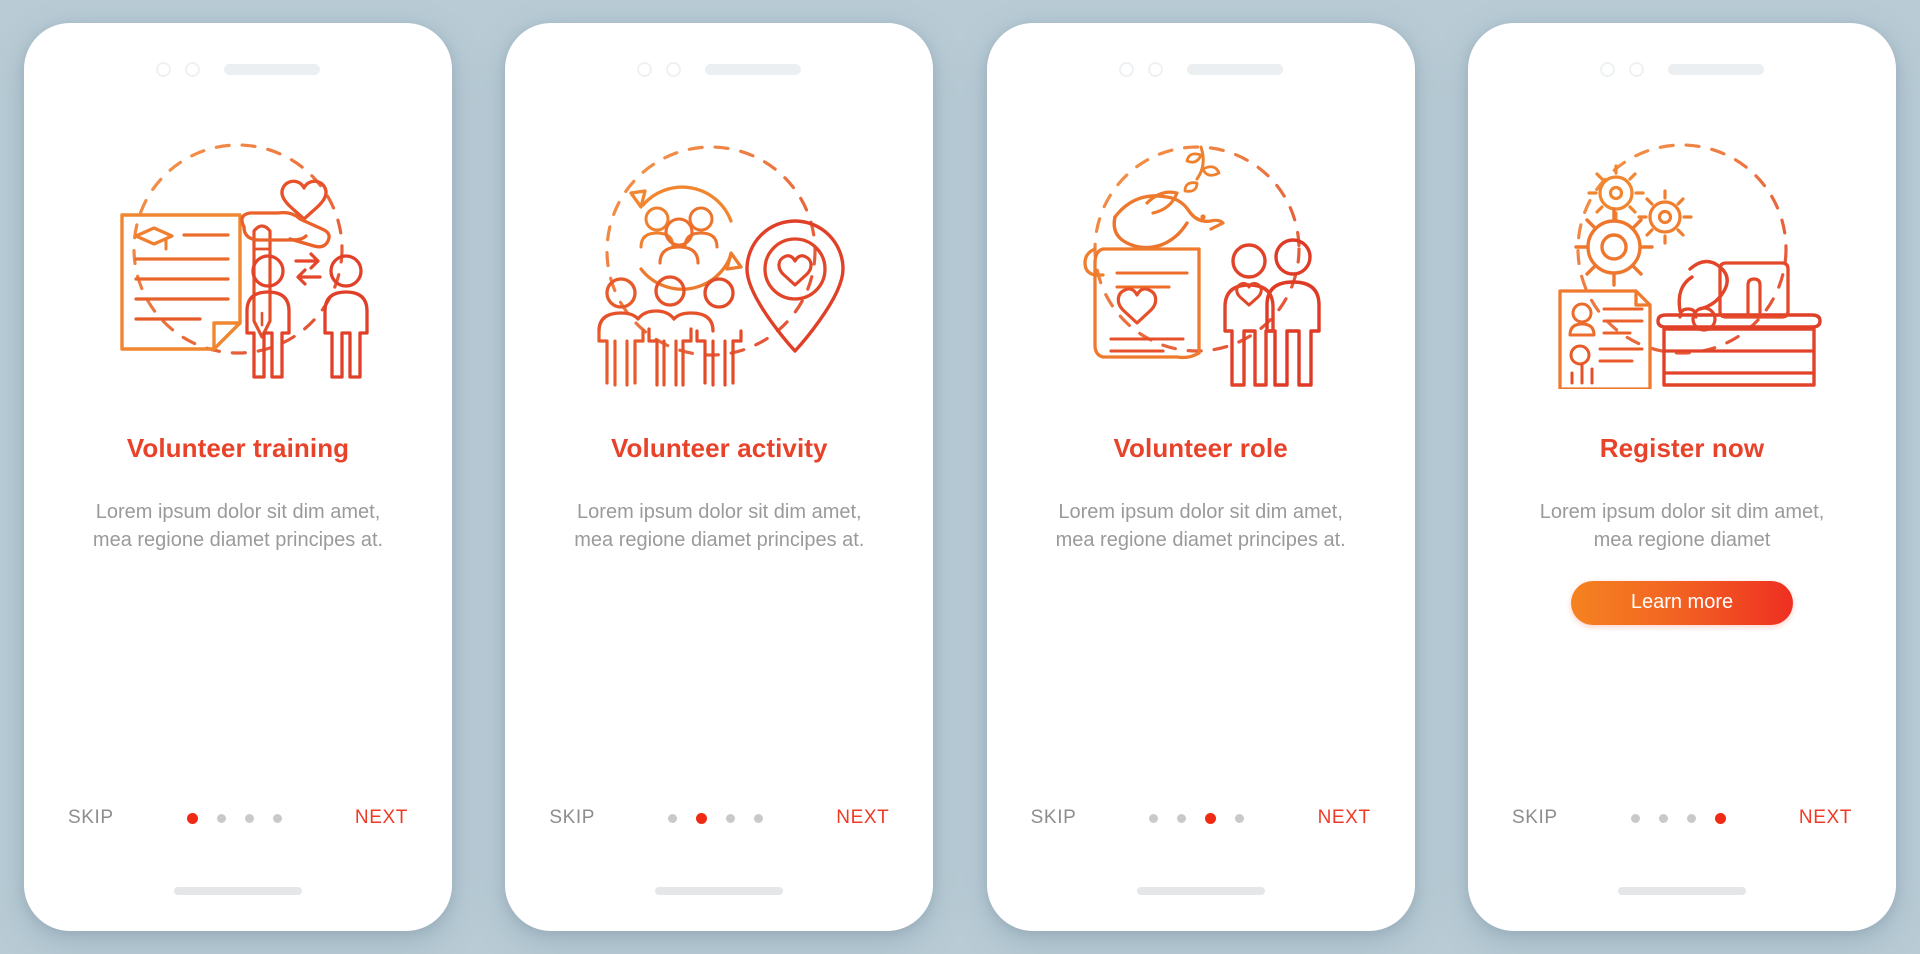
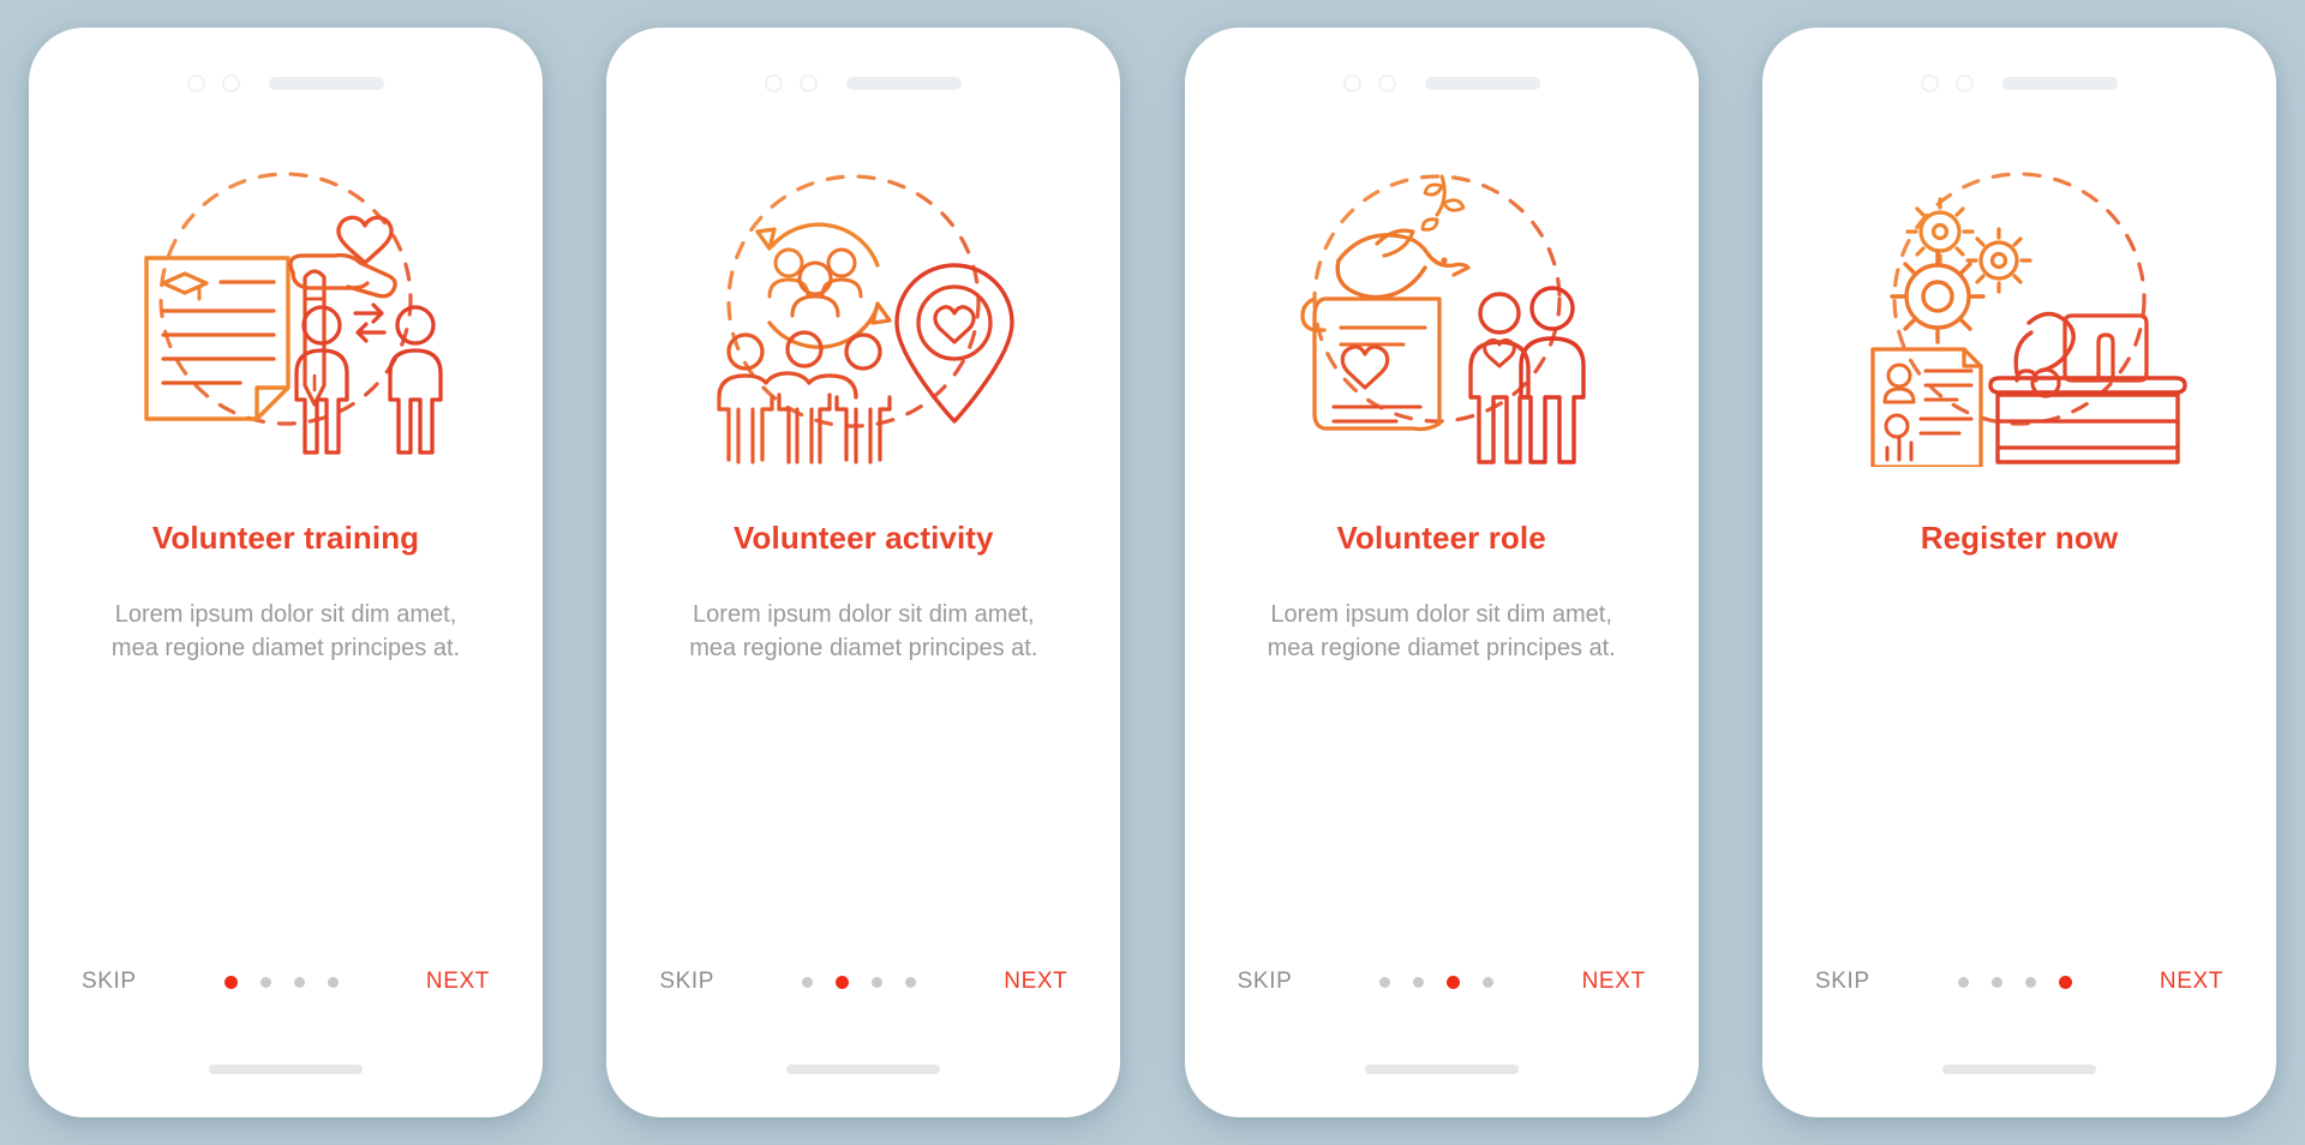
  Volunteer training
  Lorem ipsum dolor sit dim amet, mea regione diamet principes at.
  SKIP
  NEXT
  Volunteer activity
  Lorem ipsum dolor sit dim amet, mea regione diamet principes at.
  SKIP
  NEXT
  Volunteer role
  Lorem ipsum dolor sit dim amet, mea regione diamet principes at.
  SKIP
  NEXT
  Register now
- Lorem ipsum dolor sit dim amet, mea regione diamet
- Learn more
  SKIP
  NEXT
